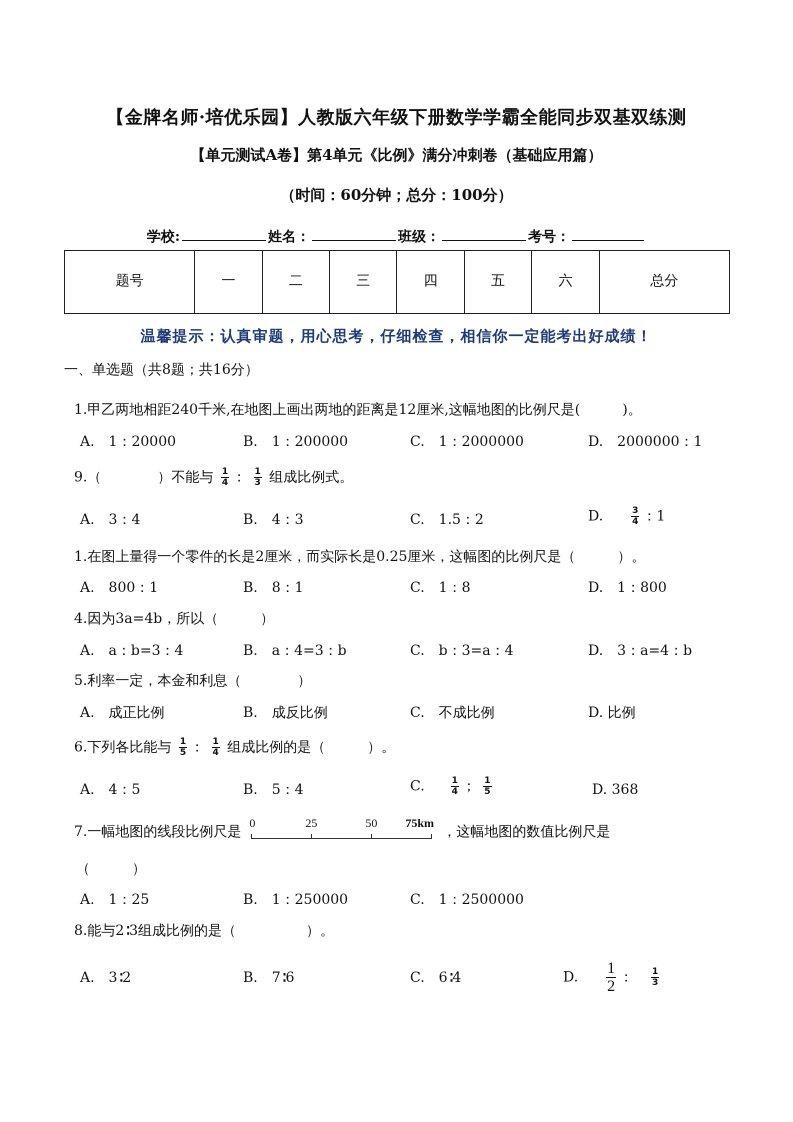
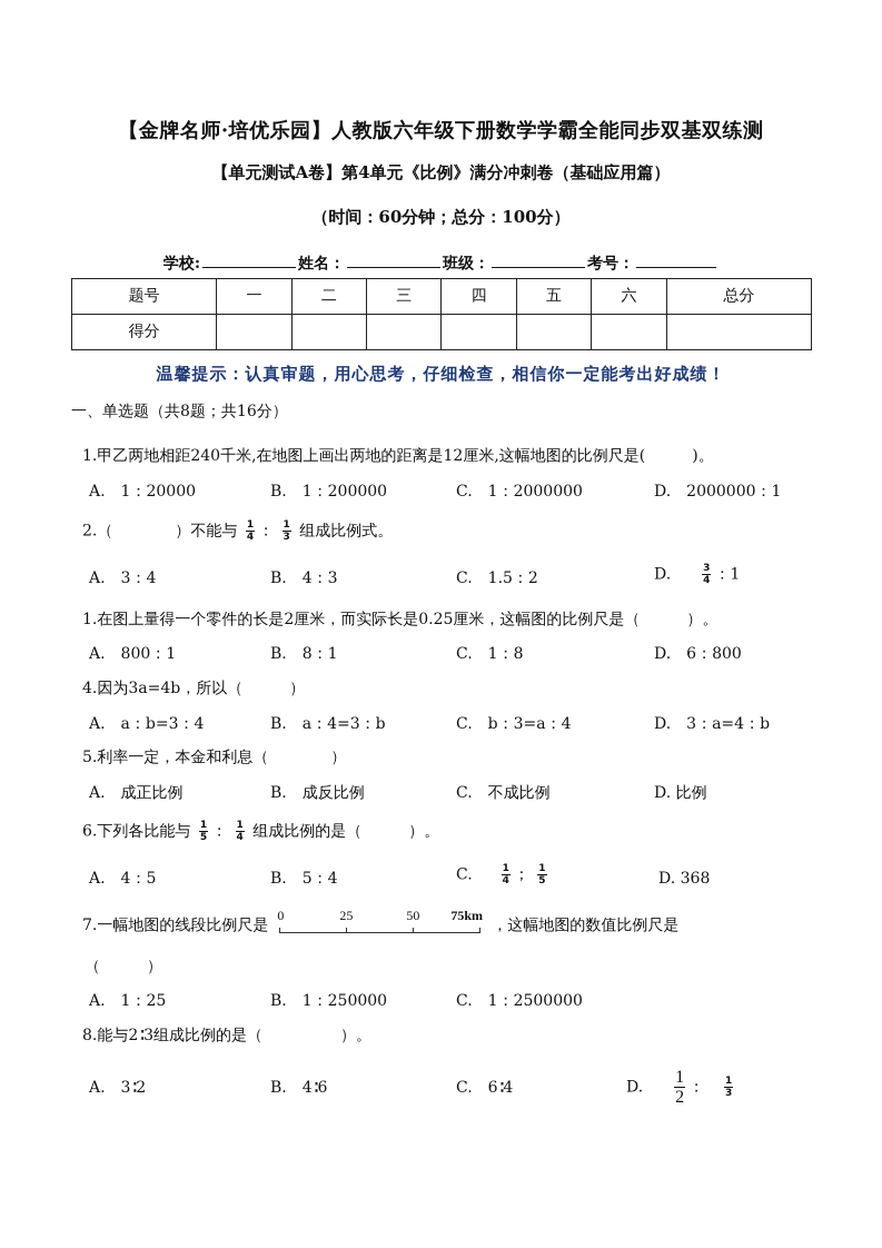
  【金牌名师·培优乐园】人教版六年级下册数学学霸全能同步双基双练测
  【单元测试A卷】第4单元《比例》满分冲刺卷（基础应用篇）
  （时间：60分钟；总分：100分）
  学校: 姓名： 班级： 考号：
  题号	一	二	三	四	五	六	总分
+ 得分
  温馨提示：认真审题，用心思考，仔细检查，相信你一定能考出好成绩！
  一、单选题（共8题；共16分）
  1.甲乙两地相距240千米,在地图上画出两地的距离是12厘米,这幅地图的比例尺是( )。
  A. 1：20000
  B. 1：200000
  C. 1：2000000
  D. 2000000：1
- 9.（ ）不能与
+ 2.（ ）不能与
  1
  4
  ：
  1
  3
  组成比例式。
  A. 3：4
  B. 4：3
  C. 1.5：2
  D.
  3
  4
  ：1
  1.在图上量得一个零件的长是2厘米，而实际长是0.25厘米，这幅图的比例尺是（ ）。
  A. 800：1
  B. 8：1
  C. 1：8
- D. 1：800
+ D. 6：800
  4.因为3a=4b，所以（ ）
  A. a：b=3：4
  B. a：4=3：b
  C. b：3=a：4
  D. 3：a=4：b
  5.利率一定，本金和利息（ ）
  A. 成正比例
  B. 成反比例
  C. 不成比例
  D. 比例
  6.下列各比能与
  1
  5
  ：
  1
  4
  组成比例的是（ ）。
  A. 4：5
  B. 5：4
  C.
  1
  4
  ；
  1
  5
  D. 368
  7.一幅地图的线段比例尺是
  0
  25
  50
  75km
  ，这幅地图的数值比例尺是
  （ ）
  A. 1：25
  B. 1：250000
  C. 1：2500000
  8.能与2∶3组成比例的是（ ）。
  A. 3∶2
- B. 7∶6
+ B. 4∶6
  C. 6∶4
  D.
  1
  2
  ：
  1
  3
